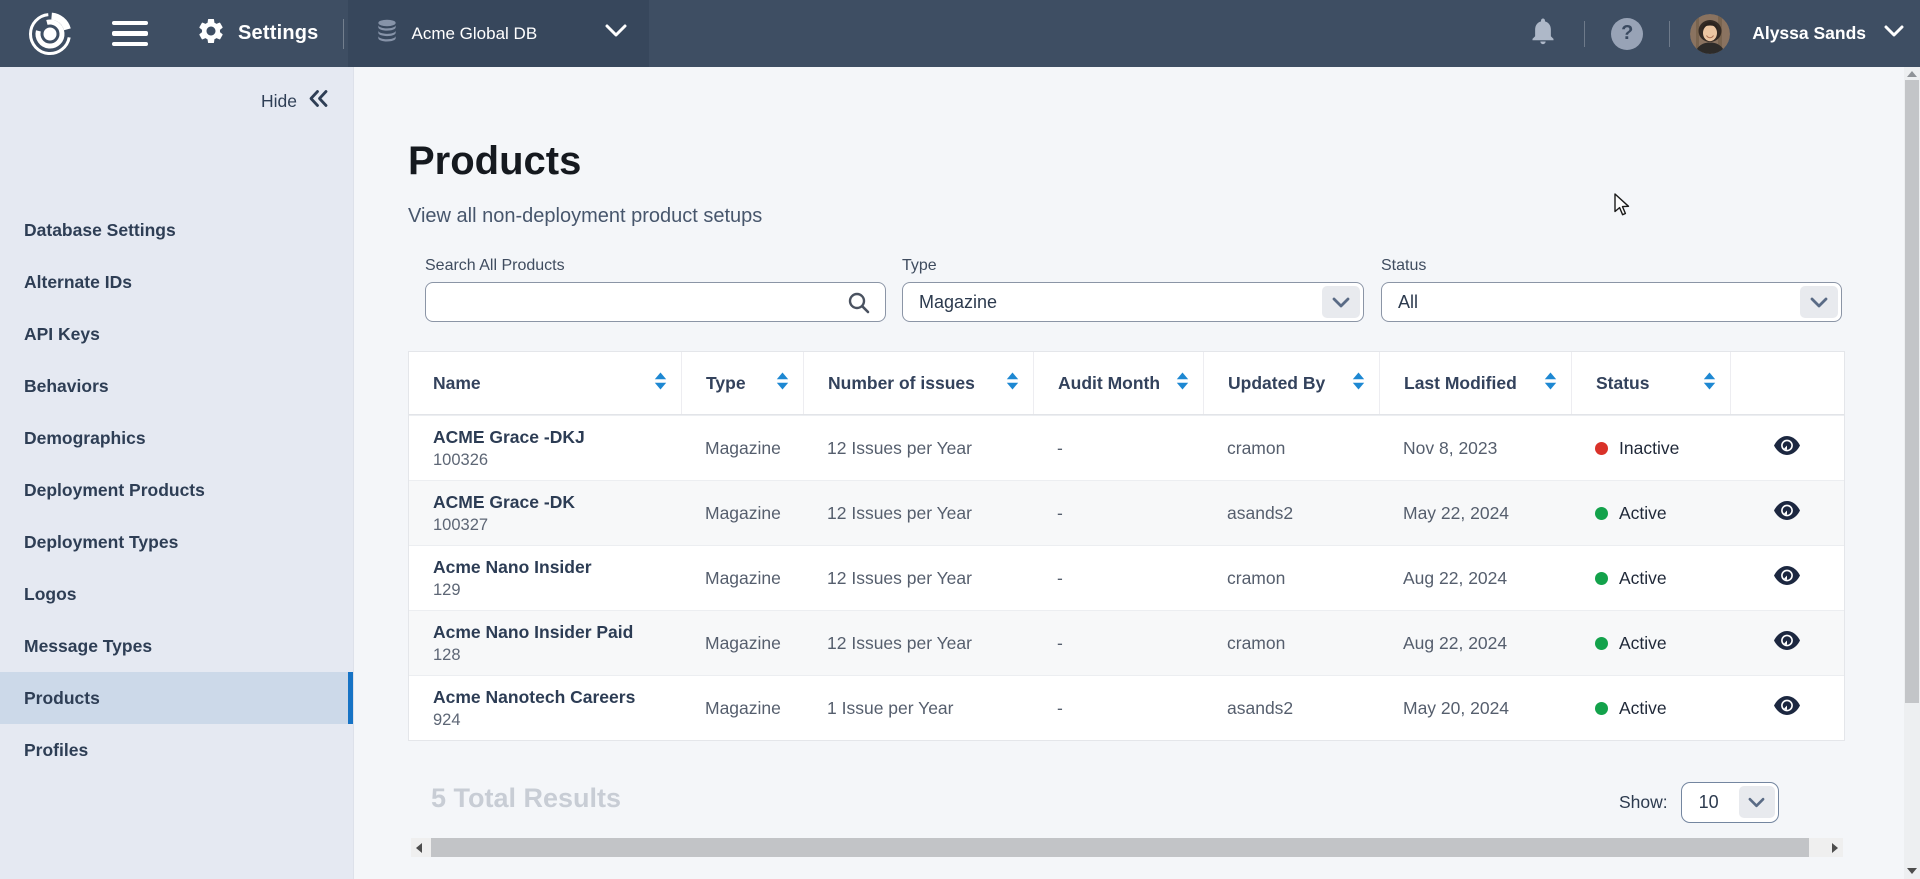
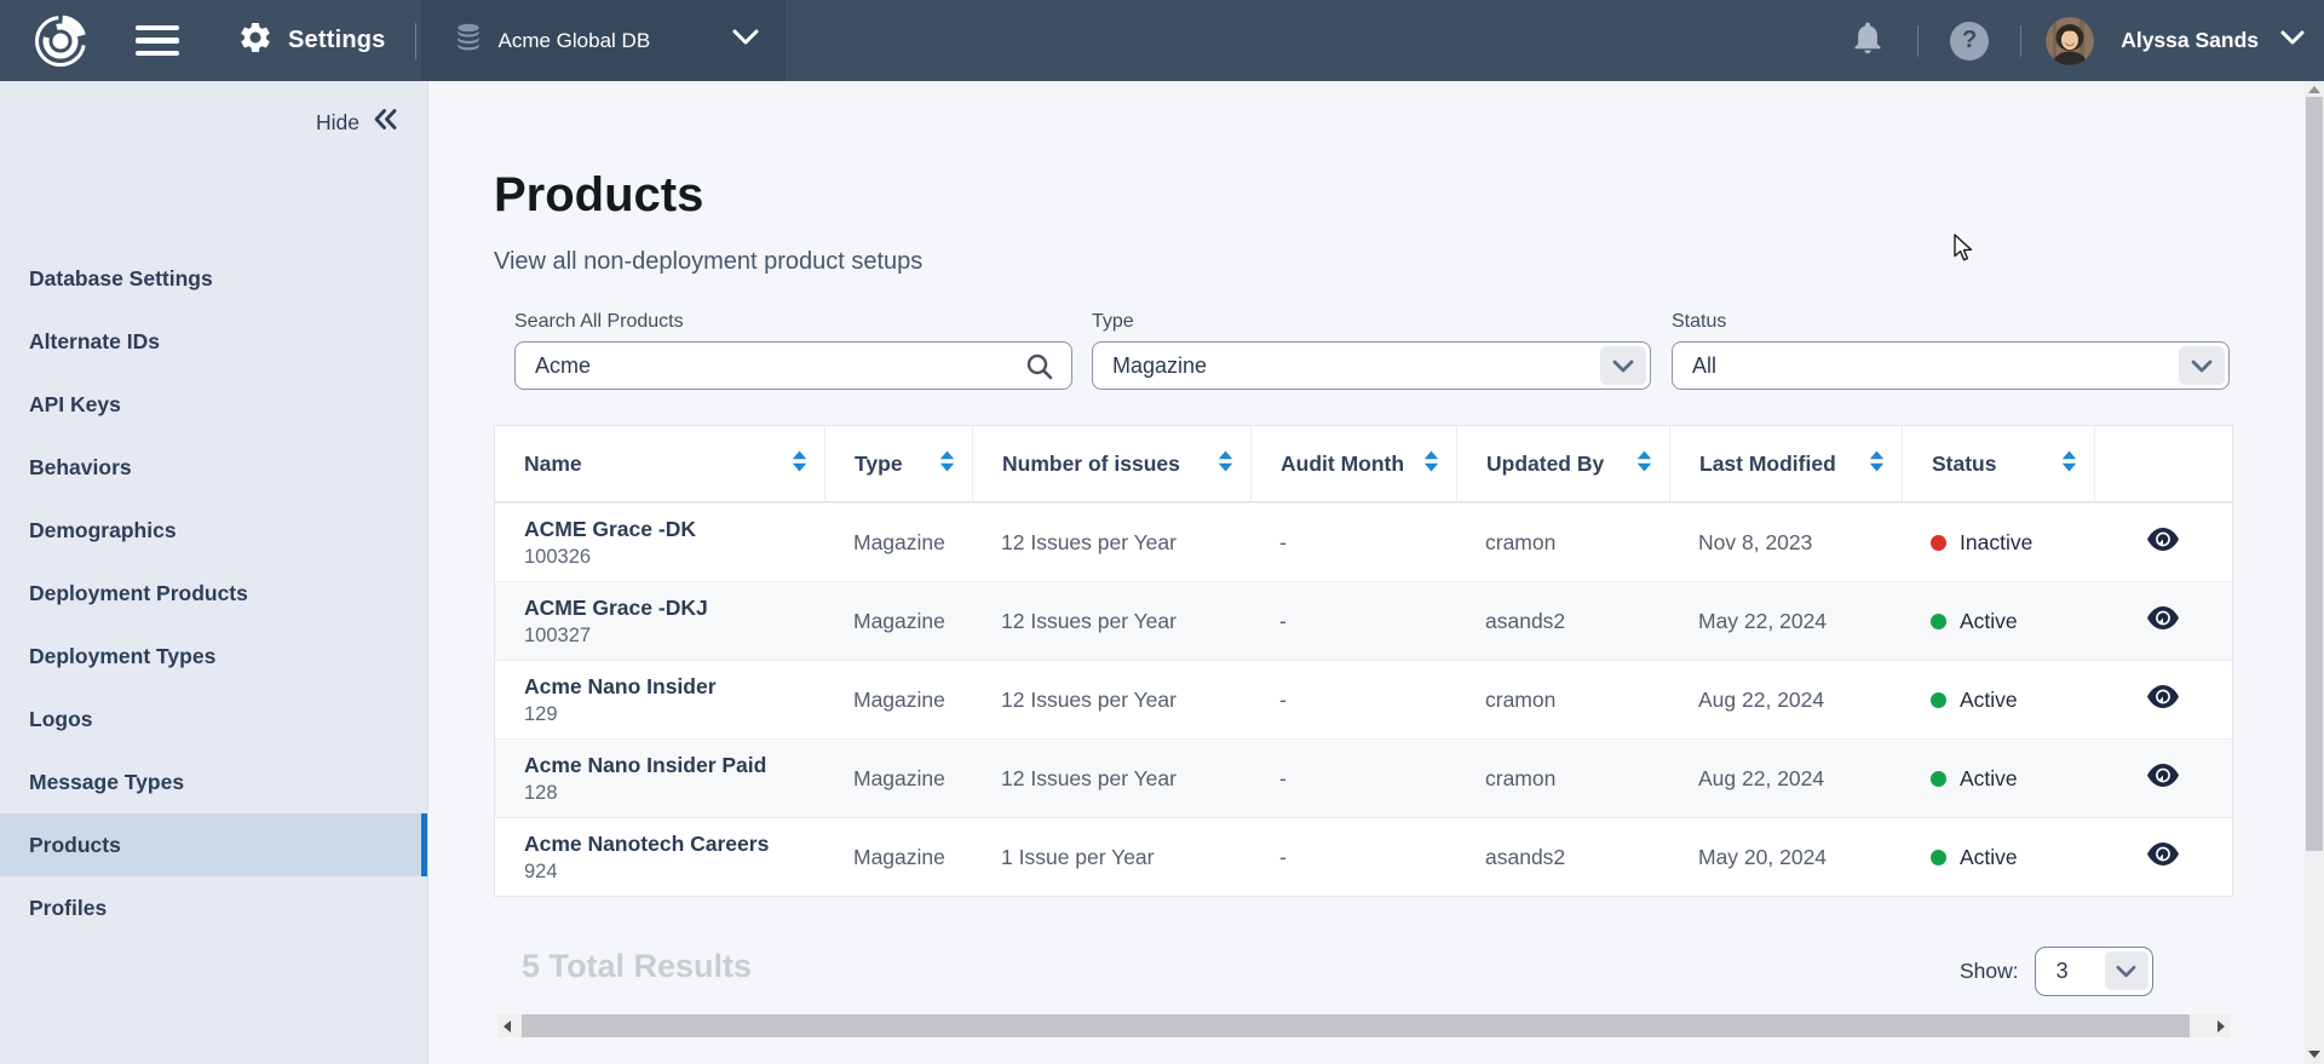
  Settings
  Acme Global DB
  ?
  Alyssa Sands
  Hide
  Database Settings
  Alternate IDs
  API Keys
  Behaviors
  Demographics
  Deployment Products
  Deployment Types
  Logos
  Message Types
  Products
  Profiles
  Products
  View all non-deployment product setups
  Search All Products
+ Acme
  Type
  Magazine
  Status
  All
  Name
  Type
  Number of issues
  Audit Month
  Updated By
  Last Modified
  Status
- ACME Grace -DKJ
+ ACME Grace -DK
  100326
  Magazine
  12 Issues per Year
  -
  cramon
  Nov 8, 2023
  Inactive
- ACME Grace -DK
+ ACME Grace -DKJ
  100327
  Magazine
  12 Issues per Year
  -
  asands2
  May 22, 2024
  Active
  Acme Nano Insider
  129
  Magazine
  12 Issues per Year
  -
  cramon
  Aug 22, 2024
  Active
  Acme Nano Insider Paid
  128
  Magazine
  12 Issues per Year
  -
  cramon
  Aug 22, 2024
  Active
  Acme Nanotech Careers
  924
  Magazine
  1 Issue per Year
  -
  asands2
  May 20, 2024
  Active
  5 Total Results
  Show:
- 10
+ 3
